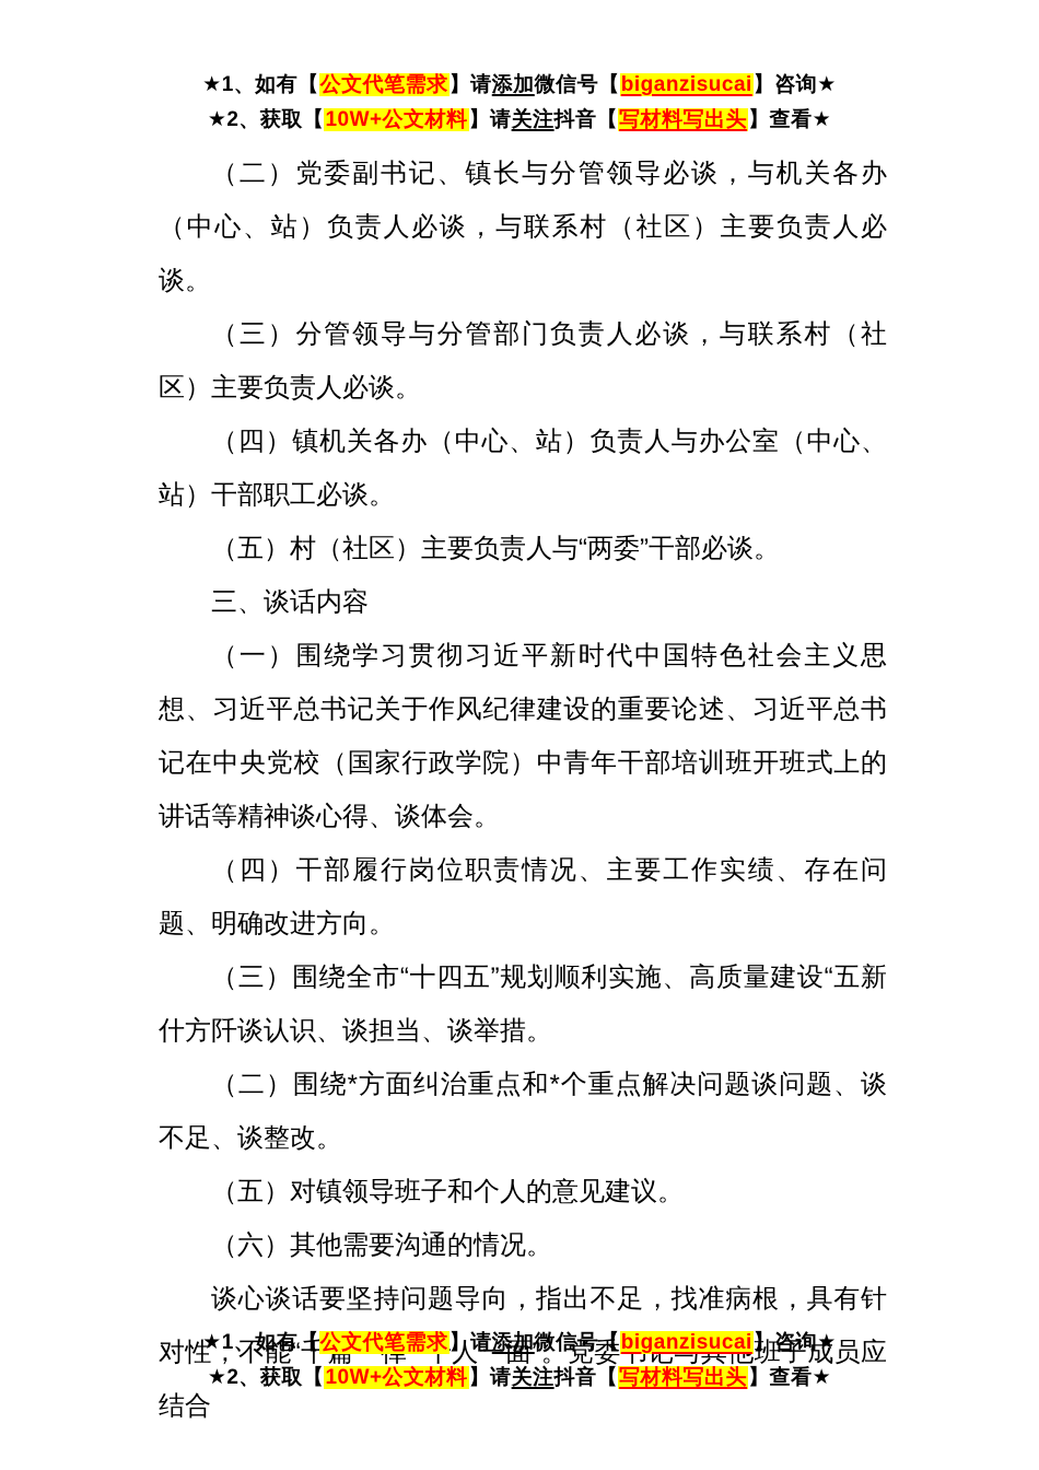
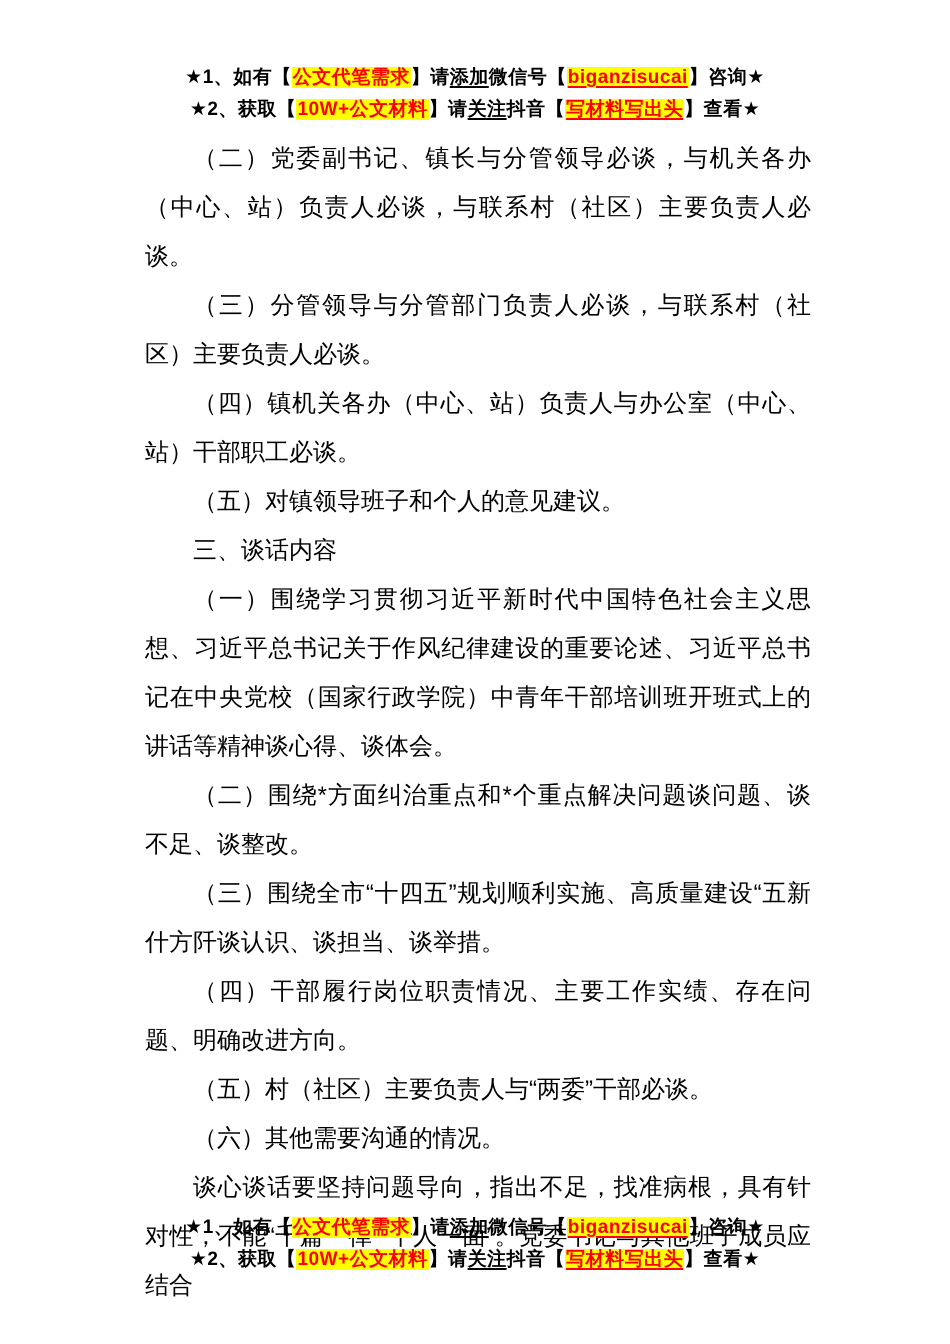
  ★1、如有【公文代笔需求】请添加微信号【biganzisucai】咨询★
  ★2、获取【10W+公文材料】请关注抖音【写材料写出头】查看★
  （二）党委副书记、镇长与分管领导必谈，与机关各办（中心、站）负责人必谈，与联系村（社区）主要负责人必谈。
  （三）分管领导与分管部门负责人必谈，与联系村（社区）主要负责人必谈。
  （四）镇机关各办（中心、站）负责人与办公室（中心、站）干部职工必谈。
- （五）村（社区）主要负责人与“两委”干部必谈。
+ （五）对镇领导班子和个人的意见建议。
  三、谈话内容
  （一）围绕学习贯彻习近平新时代中国特色社会主义思想、习近平总书记关于作风纪律建设的重要论述、习近平总书记在中央党校（国家行政学院）中青年干部培训班开班式上的讲话等精神谈心得、谈体会。
- （四）干部履行岗位职责情况、主要工作实绩、存在问题、明确改进方向。
+ （二）围绕*方面纠治重点和*个重点解决问题谈问题、谈不足、谈整改。
  （三）围绕全市“十四五”规划顺利实施、高质量建设“五新什方阡谈认识、谈担当、谈举措。
- （二）围绕*方面纠治重点和*个重点解决问题谈问题、谈不足、谈整改。
+ （四）干部履行岗位职责情况、主要工作实绩、存在问题、明确改进方向。
- （五）对镇领导班子和个人的意见建议。
+ （五）村（社区）主要负责人与“两委”干部必谈。
  （六）其他需要沟通的情况。
  谈心谈话要坚持问题导向，指出不足，找准病根，具有针对性，不能“千人一面”。党委班子成员应结合
  ★1、如有【公文代笔需求】请添加微信号【biganzisucai】咨询★
  ★2、获取【10W+公文材料】请关注抖音【写材料写出头】查看★
